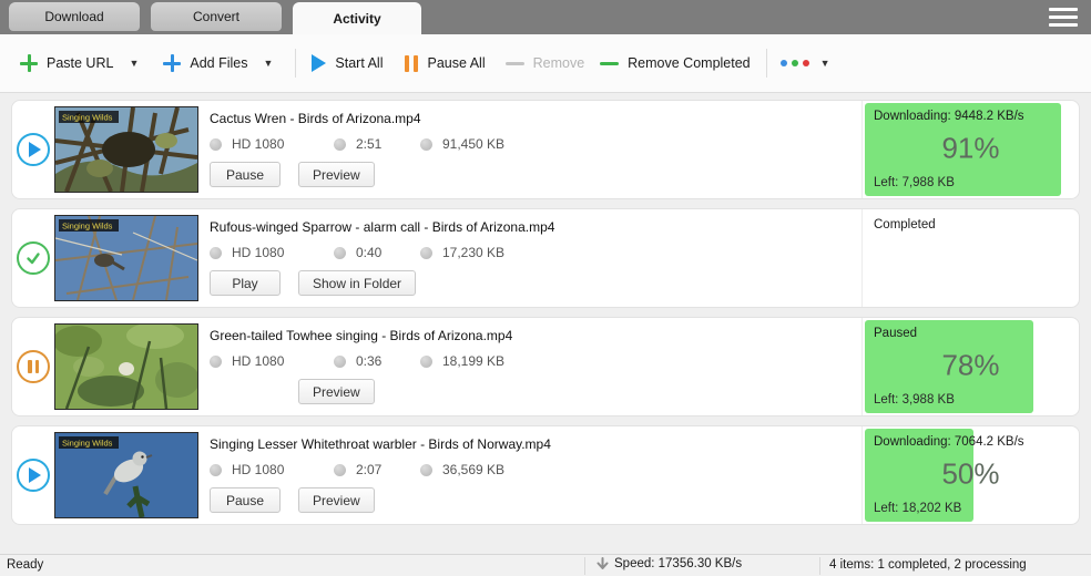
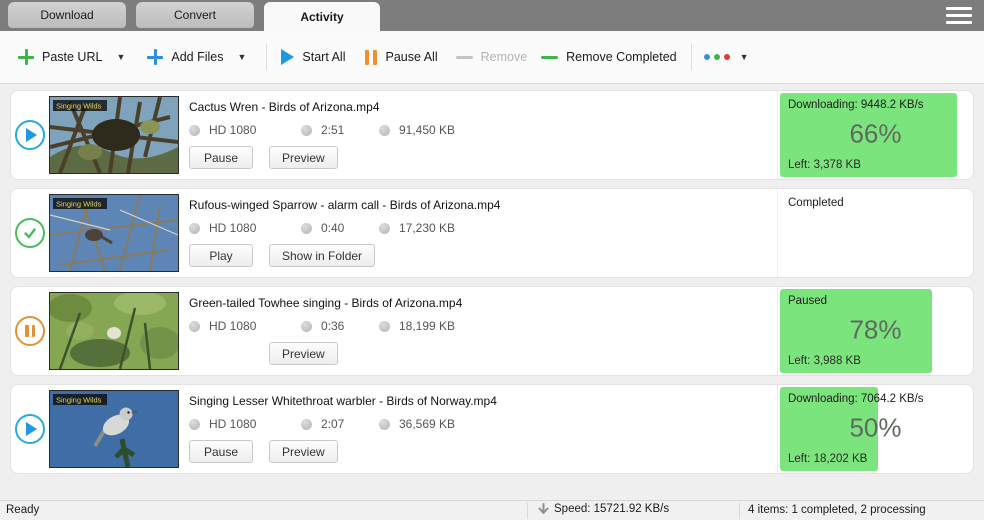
  Download
  Convert
  Activity
  Paste URL
  ▼
  Add Files
  ▼
  Start All
  Pause All
  Remove
  Remove Completed
  ▼
  Singing Wilds
  Cactus Wren - Birds of Arizona.mp4
  HD 1080
  2:51
  91,450 KB
  Pause
  Preview
  Downloading: 9448.2 KB/s
- 91%
+ 66%
- Left: 7,988 KB
+ Left: 3,378 KB
  Singing Wilds
  Rufous-winged Sparrow - alarm call - Birds of Arizona.mp4
  HD 1080
  0:40
  17,230 KB
  Play
  Show in Folder
  Completed
  Green-tailed Towhee singing - Birds of Arizona.mp4
  HD 1080
  0:36
  18,199 KB
  Preview
  Paused
  78%
  Left: 3,988 KB
  Singing Wilds
  Singing Lesser Whitethroat warbler - Birds of Norway.mp4
  HD 1080
  2:07
  36,569 KB
  Pause
  Preview
  Downloading: 7064.2 KB/s
  50%
  Left: 18,202 KB
  Ready
- Speed: 17356.30 KB/s
+ Speed: 15721.92 KB/s
  4 items: 1 completed, 2 processing
